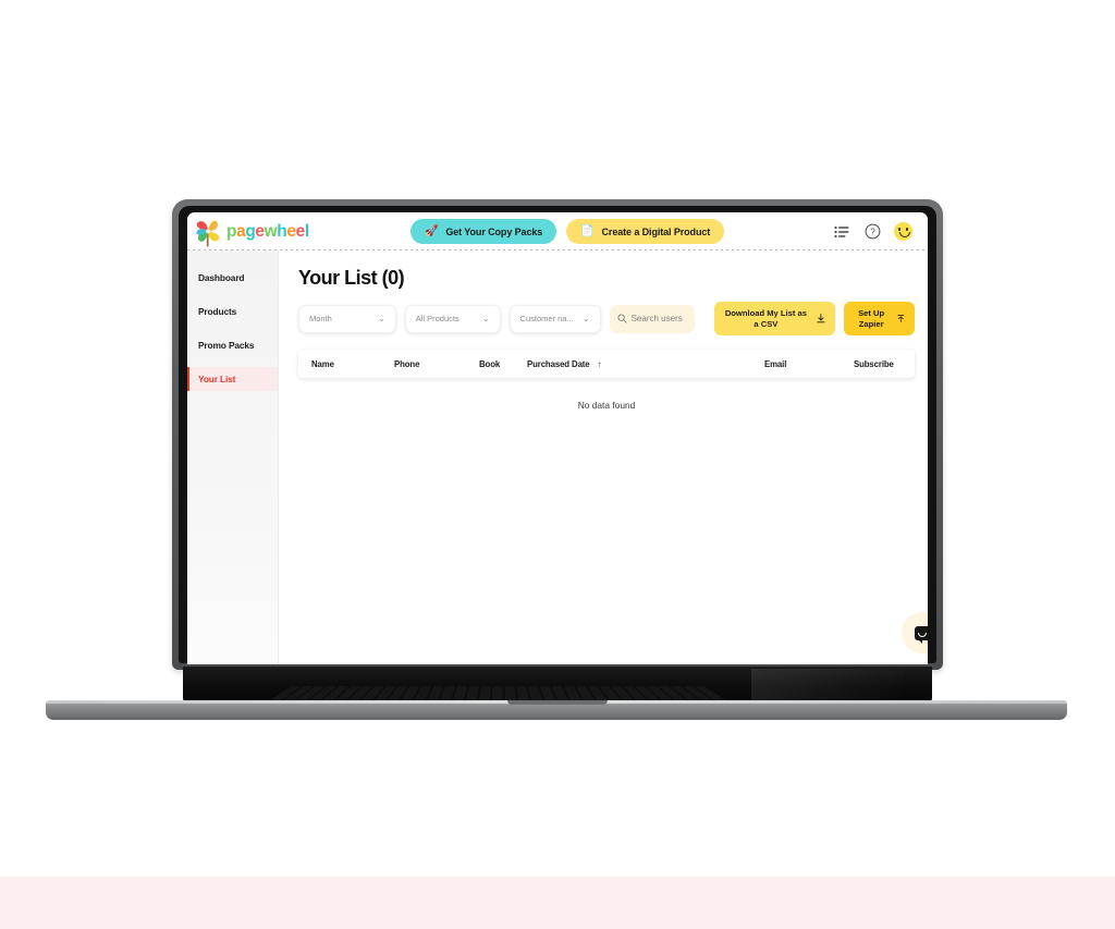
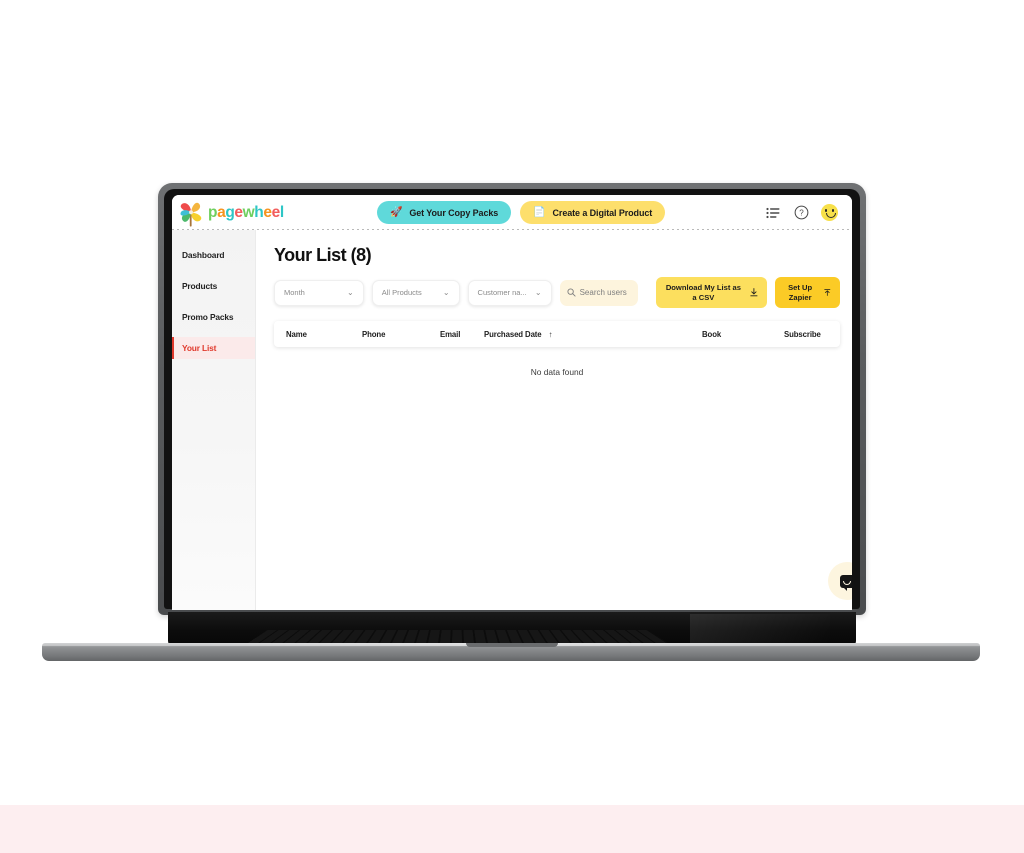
  pagewheel
  🚀
  Get Your Copy Packs
  📄
  Create a Digital Product
  ?
  Dashboard
  Products
  Promo Packs
  Your List
- Your List (0)
+ Your List (8)
  Month
  ⌄
  All Products
  ⌄
  Customer na...
  ⌄
  Search users
  Download My List as a CSV
  Set Up Zapier
  Name
  Phone
- Book
+ Email
  Purchased Date
  ↑
- Email
+ Book
  Subscribe
  No data found
